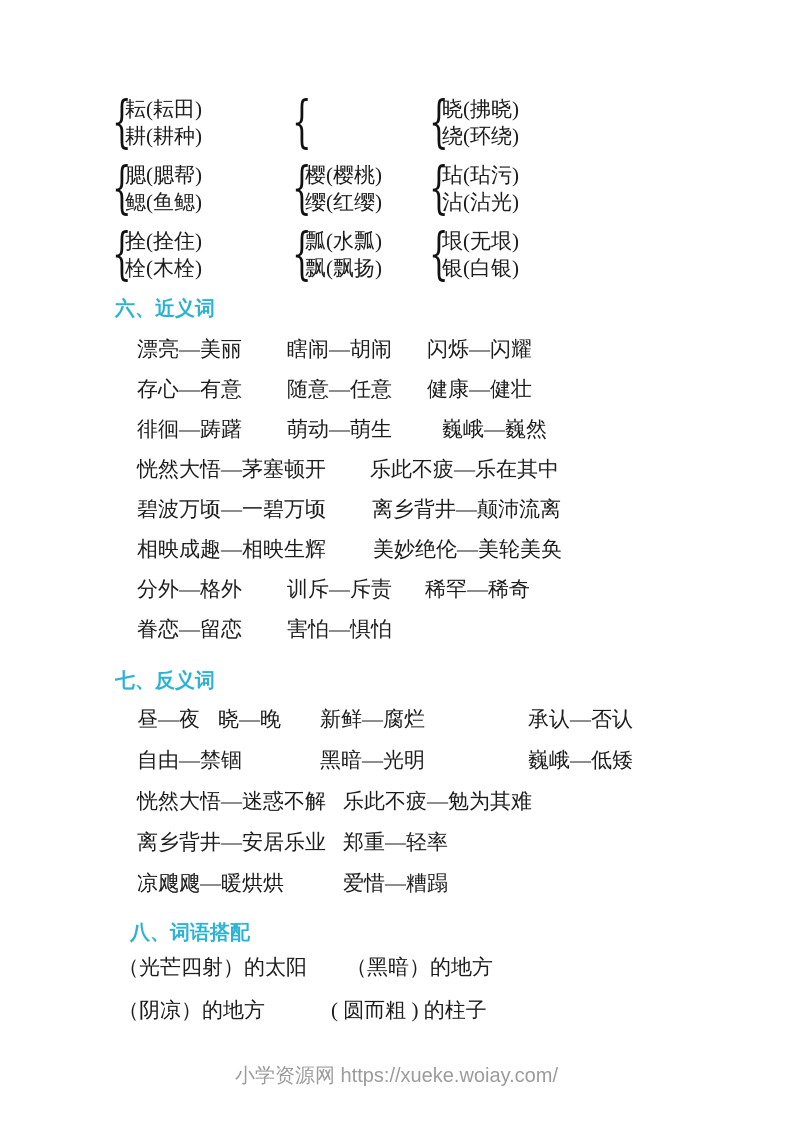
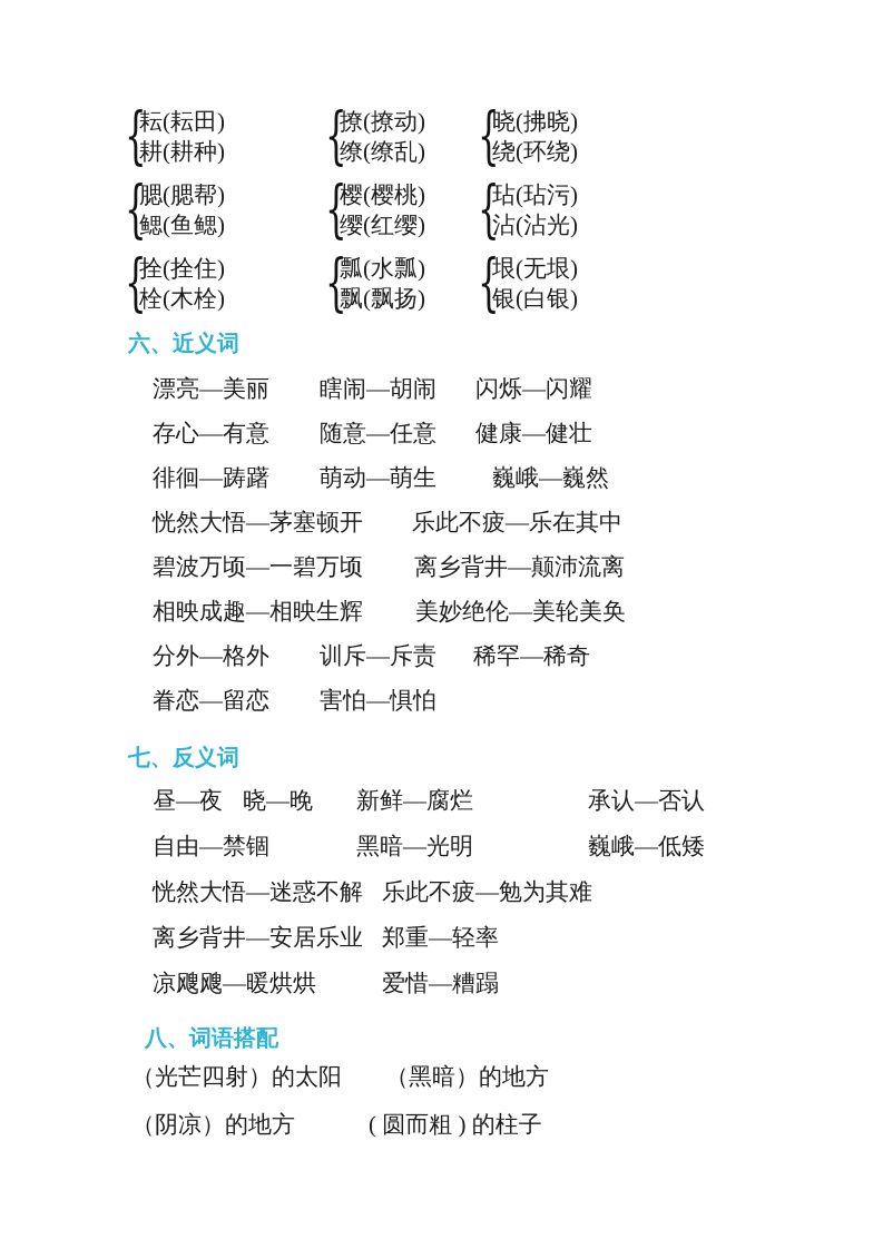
  {
  耘(耘田)
  耕(耕种)
  {
+ 撩(撩动)
+ 缭(缭乱)
  {
  晓(拂晓)
  绕(环绕)
  {
  腮(腮帮)
  鳃(鱼鳃)
  {
  樱(樱桃)
  缨(红缨)
  {
  玷(玷污)
  沾(沾光)
  {
  拴(拴住)
  栓(木栓)
  {
  瓢(水瓢)
  飘(飘扬)
  {
  垠(无垠)
  银(白银)
  六、近义词
  漂亮—美丽 瞎闹—胡闹 闪烁—闪耀
  存心—有意 随意—任意 健康—健壮
  徘徊—踌躇 萌动—萌生 巍峨—巍然
  恍然大悟—茅塞顿开 乐此不疲—乐在其中
  碧波万顷—一碧万顷 离乡背井—颠沛流离
  相映成趣—相映生辉 美妙绝伦—美轮美奂
  分外—格外 训斥—斥责 稀罕—稀奇
  眷恋—留恋 害怕—惧怕
  七、反义词
  昼—夜 晓—晚 新鲜—腐烂 承认—否认
  自由—禁锢 黑暗—光明 巍峨—低矮
  恍然大悟—迷惑不解 乐此不疲—勉为其难
  离乡背井—安居乐业 郑重—轻率
  凉飕飕—暖烘烘 爱惜—糟蹋
  八、词语搭配
  （光芒四射）的太阳 （黑暗）的地方
  （阴凉）的地方 ( 圆而粗 ) 的柱子
- 小学资源网 https://xueke.woiay.com/
